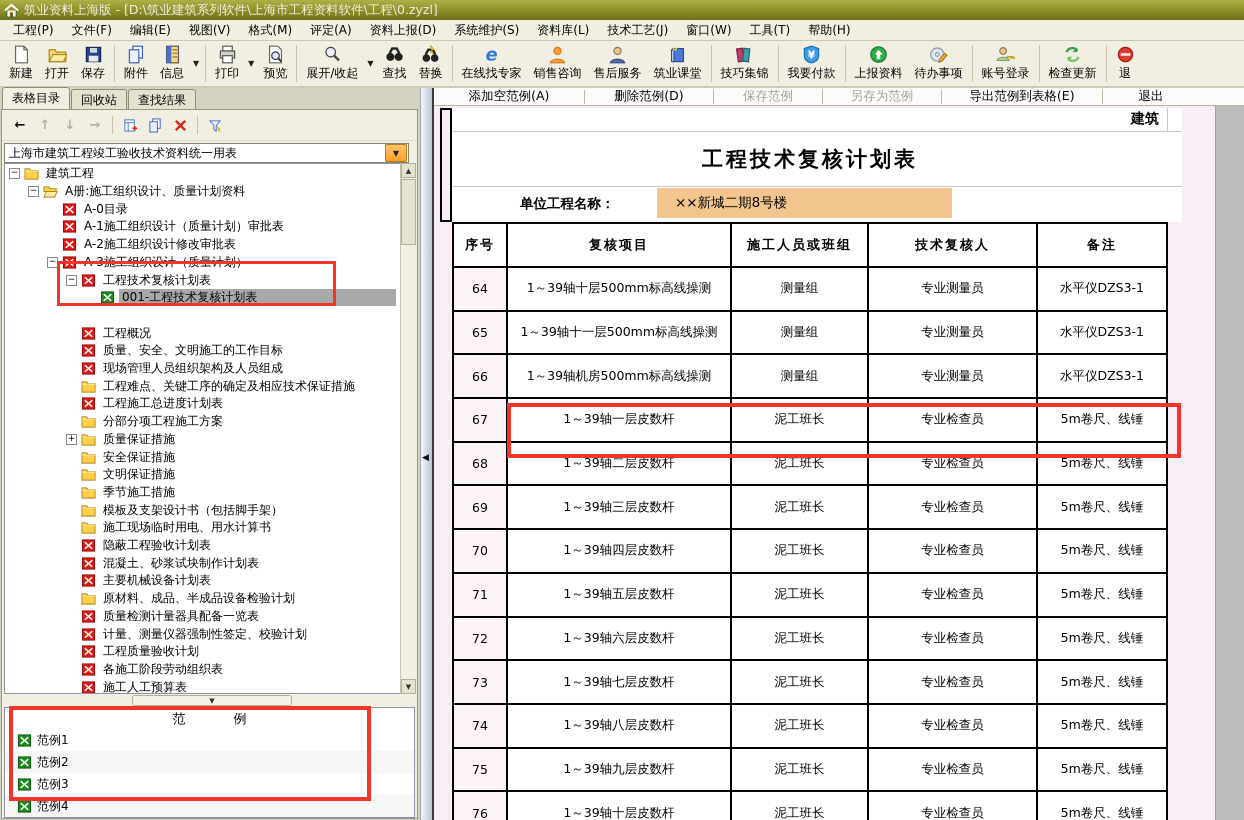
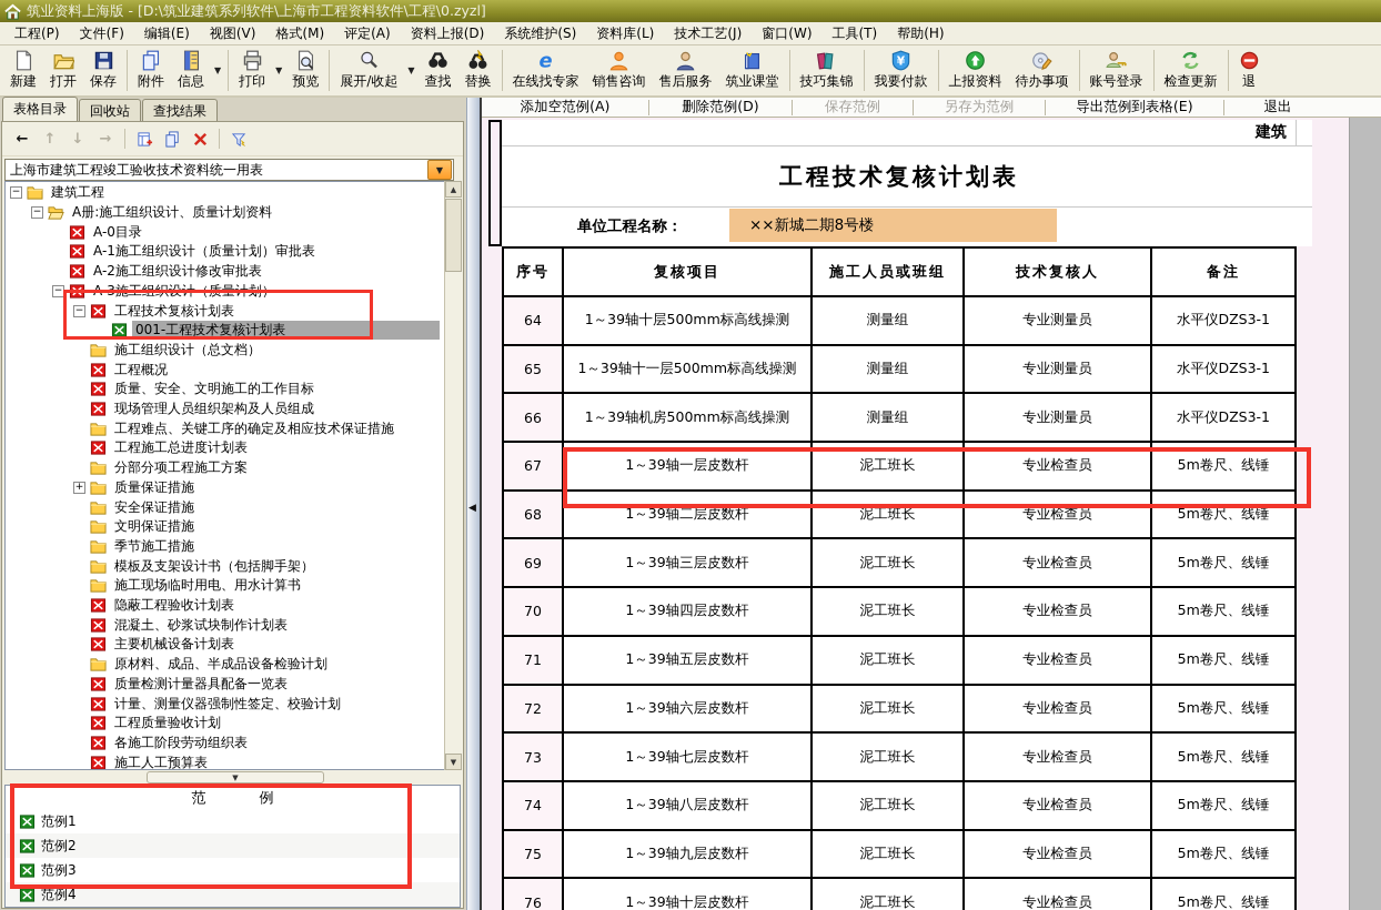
  筑业资料上海版 - [D:\筑业建筑系列软件\上海市工程资料软件\工程\0.zyzl]
  工程(P)
  文件(F)
  编辑(E)
  视图(V)
  格式(M)
  评定(A)
  资料上报(D)
  系统维护(S)
  资料库(L)
  技术工艺(J)
  窗口(W)
  工具(T)
  帮助(H)
  新建
  打开
  保存
  附件
  信息
  ▼
  打印
  ▼
  预览
  展开/收起
  ▼
  查找
  替换
  e
  在线找专家
  销售咨询
  售后服务
  筑业课堂
  技巧集锦
  ¥
  我要付款
  上报资料
  待办事项
  账号登录
  检查更新
  退
  表格目录
  回收站
  查找结果
  ←
  ↑
  ↓
  →
  上海市建筑工程竣工验收技术资料统一用表
  ▼
  −
  建筑工程
  −
  A册:施工组织设计、质量计划资料
  A-0目录
  A-1施工组织设计（质量计划）审批表
  A-2施工组织设计修改审批表
  −
  A-3施工组织设计（质量计划）
  −
  工程技术复核计划表
  001-工程技术复核计划表
+ 施工组织设计（总文档）
  工程概况
  质量、安全、文明施工的工作目标
  现场管理人员组织架构及人员组成
  工程难点、关键工序的确定及相应技术保证措施
  工程施工总进度计划表
  分部分项工程施工方案
  +
  质量保证措施
  安全保证措施
  文明保证措施
  季节施工措施
  模板及支架设计书（包括脚手架）
  施工现场临时用电、用水计算书
  隐蔽工程验收计划表
  混凝土、砂浆试块制作计划表
  主要机械设备计划表
  原材料、成品、半成品设备检验计划
  质量检测计量器具配备一览表
  计量、测量仪器强制性签定、校验计划
  工程质量验收计划
  各施工阶段劳动组织表
  施工人工预算表
  ▲
  ▼
  ▼
  范例
  范例1
  范例2
  范例3
  范例4
  ◀
  添加空范例(A)
  删除范例(D)
  保存范例
  另存为范例
  导出范例到表格(E)
  退出
  建筑
  工程技术复核计划表
  单位工程名称：
  ××新城二期8号楼
  序号
  复核项目
  施工人员或班组
  技术复核人
  备注
  64
  1～39轴十层500mm标高线操测
  测量组
  专业测量员
  水平仪DZS3-1
  65
  1～39轴十一层500mm标高线操测
  测量组
  专业测量员
  水平仪DZS3-1
  66
  1～39轴机房500mm标高线操测
  测量组
  专业测量员
  水平仪DZS3-1
  67
  1～39轴一层皮数杆
  泥工班长
  专业检查员
  5m卷尺、线锤
  68
  1～39轴二层皮数杆
  泥工班长
  专业检查员
  5m卷尺、线锤
  69
  1～39轴三层皮数杆
  泥工班长
  专业检查员
  5m卷尺、线锤
  70
  1～39轴四层皮数杆
  泥工班长
  专业检查员
  5m卷尺、线锤
  71
  1～39轴五层皮数杆
  泥工班长
  专业检查员
  5m卷尺、线锤
  72
  1～39轴六层皮数杆
  泥工班长
  专业检查员
  5m卷尺、线锤
  73
  1～39轴七层皮数杆
  泥工班长
  专业检查员
  5m卷尺、线锤
  74
  1～39轴八层皮数杆
  泥工班长
  专业检查员
  5m卷尺、线锤
  75
  1～39轴九层皮数杆
  泥工班长
  专业检查员
  5m卷尺、线锤
  76
  1～39轴十层皮数杆
  泥工班长
  专业检查员
  5m卷尺、线锤
